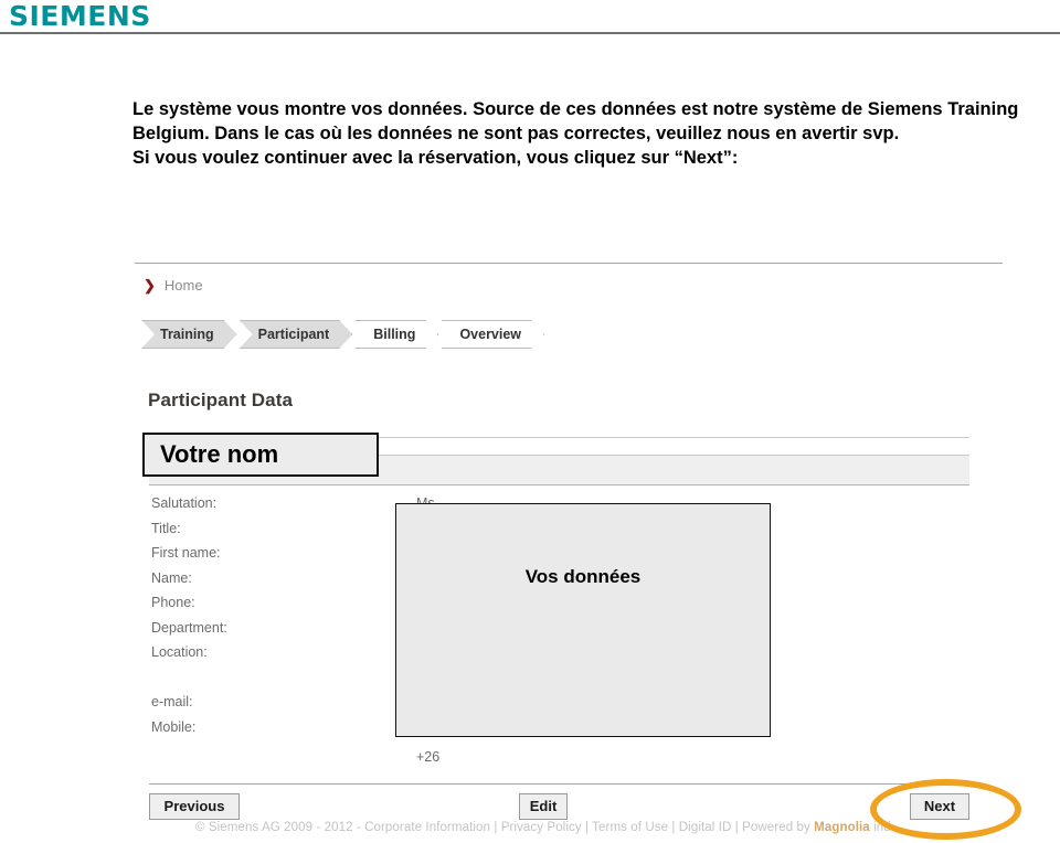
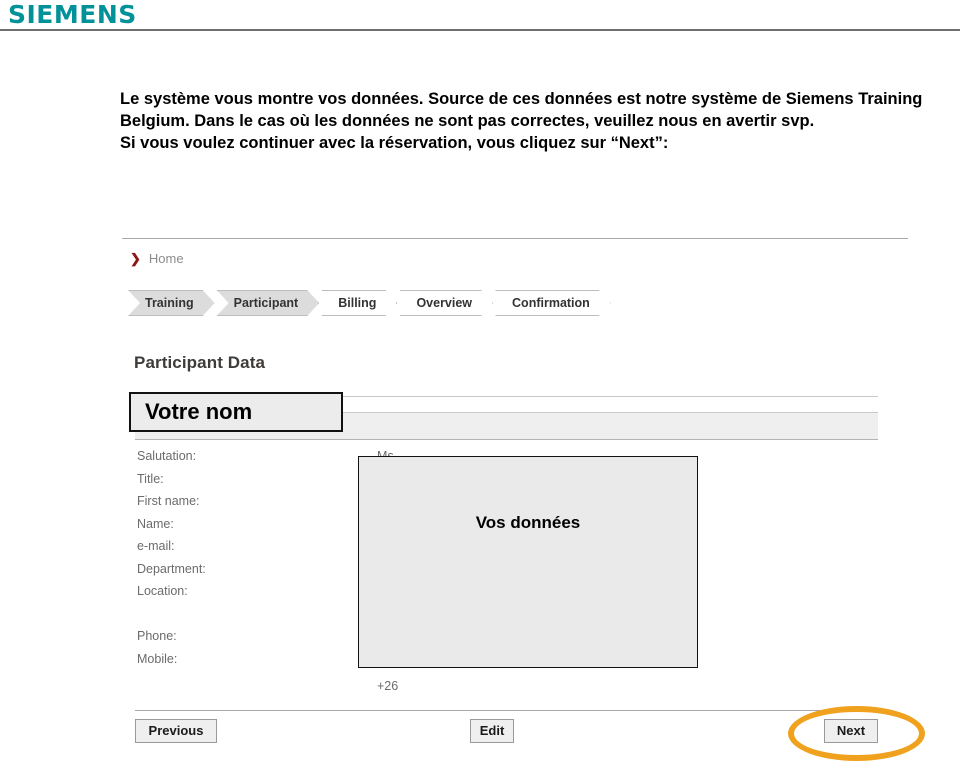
  SIEMENS
  Le système vous montre vos données. Source de ces données est notre système de Siemens Training Belgium. Dans le cas où les données ne sont pas correctes, veuillez nous en avertir svp.
  Si vous voulez continuer avec la réservation, vous cliquez sur “Next”:
  ❯
  Home
  Training
  Participant
  Billing
  Overview
+ Confirmation
  Participant Data
  Salutation:
  Title:
  First name:
  Name:
- Phone:
+ e-mail:
  Department:
  Location:
- e-mail:
+ Phone:
  Mobile:
  +26
  Previous
  Edit
  Next
- © Siemens AG 2009 - 2012 - Corporate Information | Privacy Policy | Terms of Use | Digital ID | Powered by Magnolia ind
  Votre nom
  Vos données
